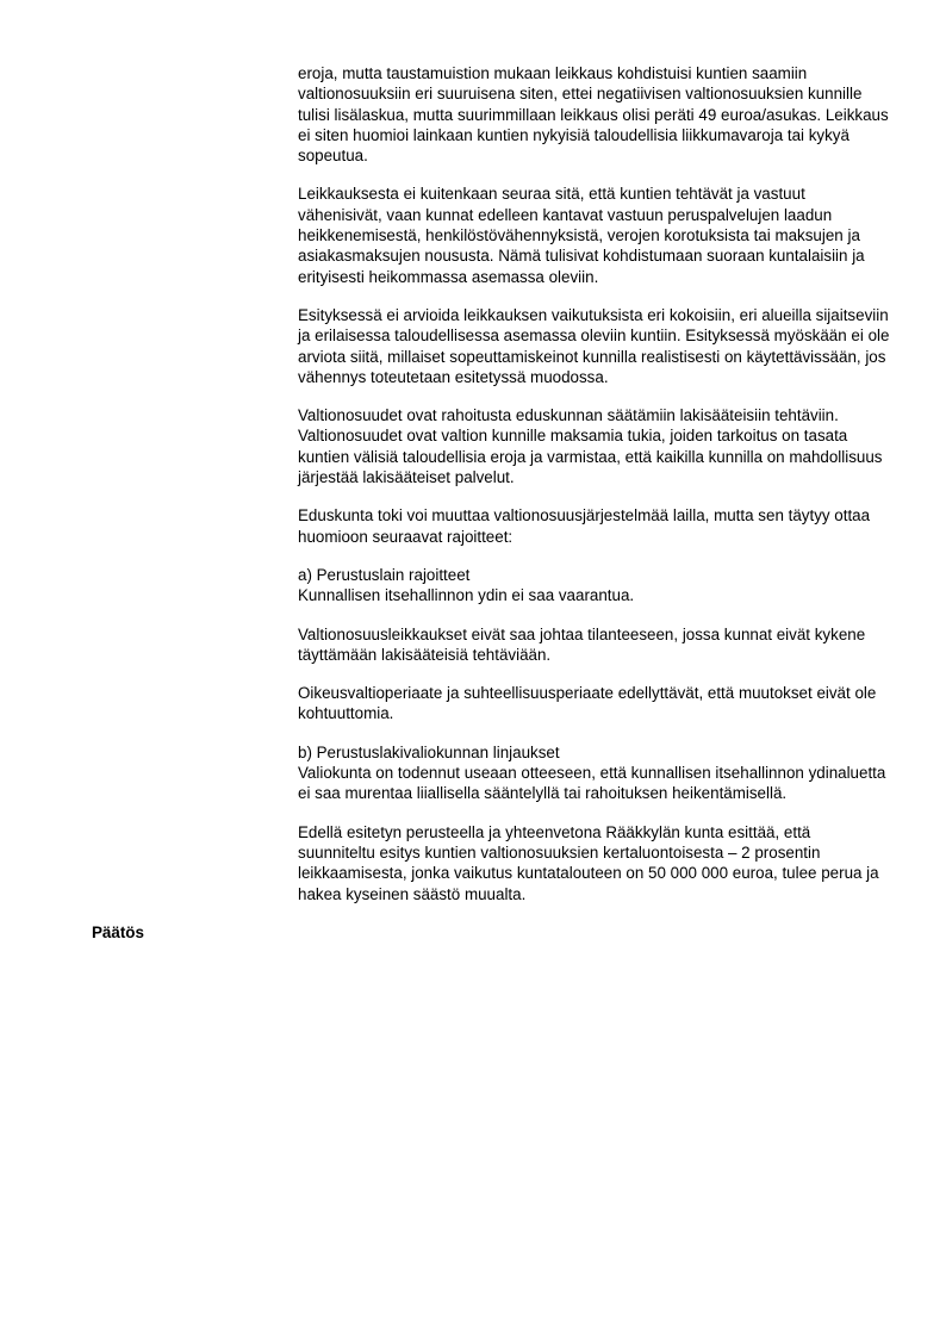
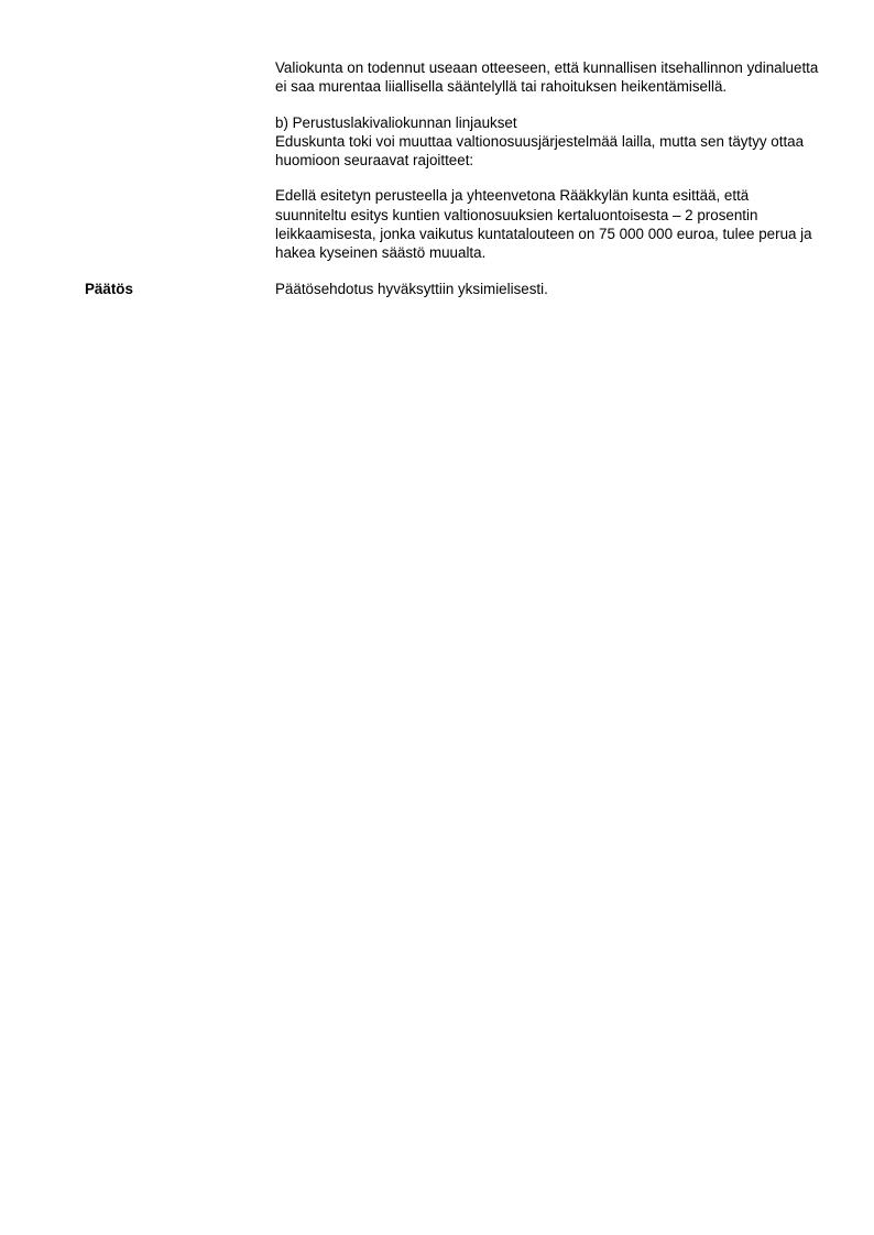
- eroja, mutta taustamuistion mukaan leikkaus kohdistuisi kuntien saamiin valtionosuuksiin eri suuruisena siten, ettei negatiivisen valtionosuuksien kunnille tulisi lisälaskua, mutta suurimmillaan leikkaus olisi peräti 49 euroa/asukas. Leikkaus ei siten huomioi lainkaan kuntien nykyisiä taloudellisia liikkumavaroja tai kykyä sopeutua.
- Leikkauksesta ei kuitenkaan seuraa sitä, että kuntien tehtävät ja vastuut vähenisivät, vaan kunnat edelleen kantavat vastuun peruspalvelujen laadun heikkenemisestä, henkilöstövähennyksistä, verojen korotuksista tai maksujen ja asiakasmaksujen noususta. Nämä tulisivat kohdistumaan suoraan kuntalaisiin ja erityisesti heikommassa asemassa oleviin.
- Esityksessä ei arvioida leikkauksen vaikutuksista eri kokoisiin, eri alueilla sijaitseviin ja erilaisessa taloudellisessa asemassa oleviin kuntiin. Esityksessä myöskään ei ole arviota siitä, millaiset sopeuttamiskeinot kunnilla realistisesti on käytettävissään, jos vähennys toteutetaan esitetyssä muodossa.
- Valtionosuudet ovat rahoitusta eduskunnan säätämiin lakisääteisiin tehtäviin. Valtionosuudet ovat valtion kunnille maksamia tukia, joiden tarkoitus on tasata kuntien välisiä taloudellisia eroja ja varmistaa, että kaikilla kunnilla on mahdollisuus järjestää lakisääteiset palvelut.
- Eduskunta toki voi muuttaa valtionosuusjärjestelmää lailla, mutta sen täytyy ottaa huomioon seuraavat rajoitteet:
+ Valiokunta on todennut useaan otteeseen, että kunnallisen itsehallinnon ydinaluetta ei saa murentaa liiallisella sääntelyllä tai rahoituksen heikentämisellä.
- a) Perustuslain rajoitteet
- Kunnallisen itsehallinnon ydin ei saa vaarantua.
- Valtionosuusleikkaukset eivät saa johtaa tilanteeseen, jossa kunnat eivät kykene täyttämään lakisääteisiä tehtäviään.
- Oikeusvaltioperiaate ja suhteellisuusperiaate edellyttävät, että muutokset eivät ole kohtuuttomia.
  b) Perustuslakivaliokunnan linjaukset
- Valiokunta on todennut useaan otteeseen, että kunnallisen itsehallinnon ydinaluetta ei saa murentaa liiallisella sääntelyllä tai rahoituksen heikentämisellä.
+ Eduskunta toki voi muuttaa valtionosuusjärjestelmää lailla, mutta sen täytyy ottaa huomioon seuraavat rajoitteet:
- Edellä esitetyn perusteella ja yhteenvetona Rääkkylän kunta esittää, että suunniteltu esitys kuntien valtionosuuksien kertaluontoisesta – 2 prosentin leikkaamisesta, jonka vaikutus kuntatalouteen on 50 000 000 euroa, tulee perua ja hakea kyseinen säästö muualta.
+ Edellä esitetyn perusteella ja yhteenvetona Rääkkylän kunta esittää, että suunniteltu esitys kuntien valtionosuuksien kertaluontoisesta – 2 prosentin leikkaamisesta, jonka vaikutus kuntatalouteen on 75 000 000 euroa, tulee perua ja hakea kyseinen säästö muualta.
  Päätös
+ Päätösehdotus hyväksyttiin yksimielisesti.
